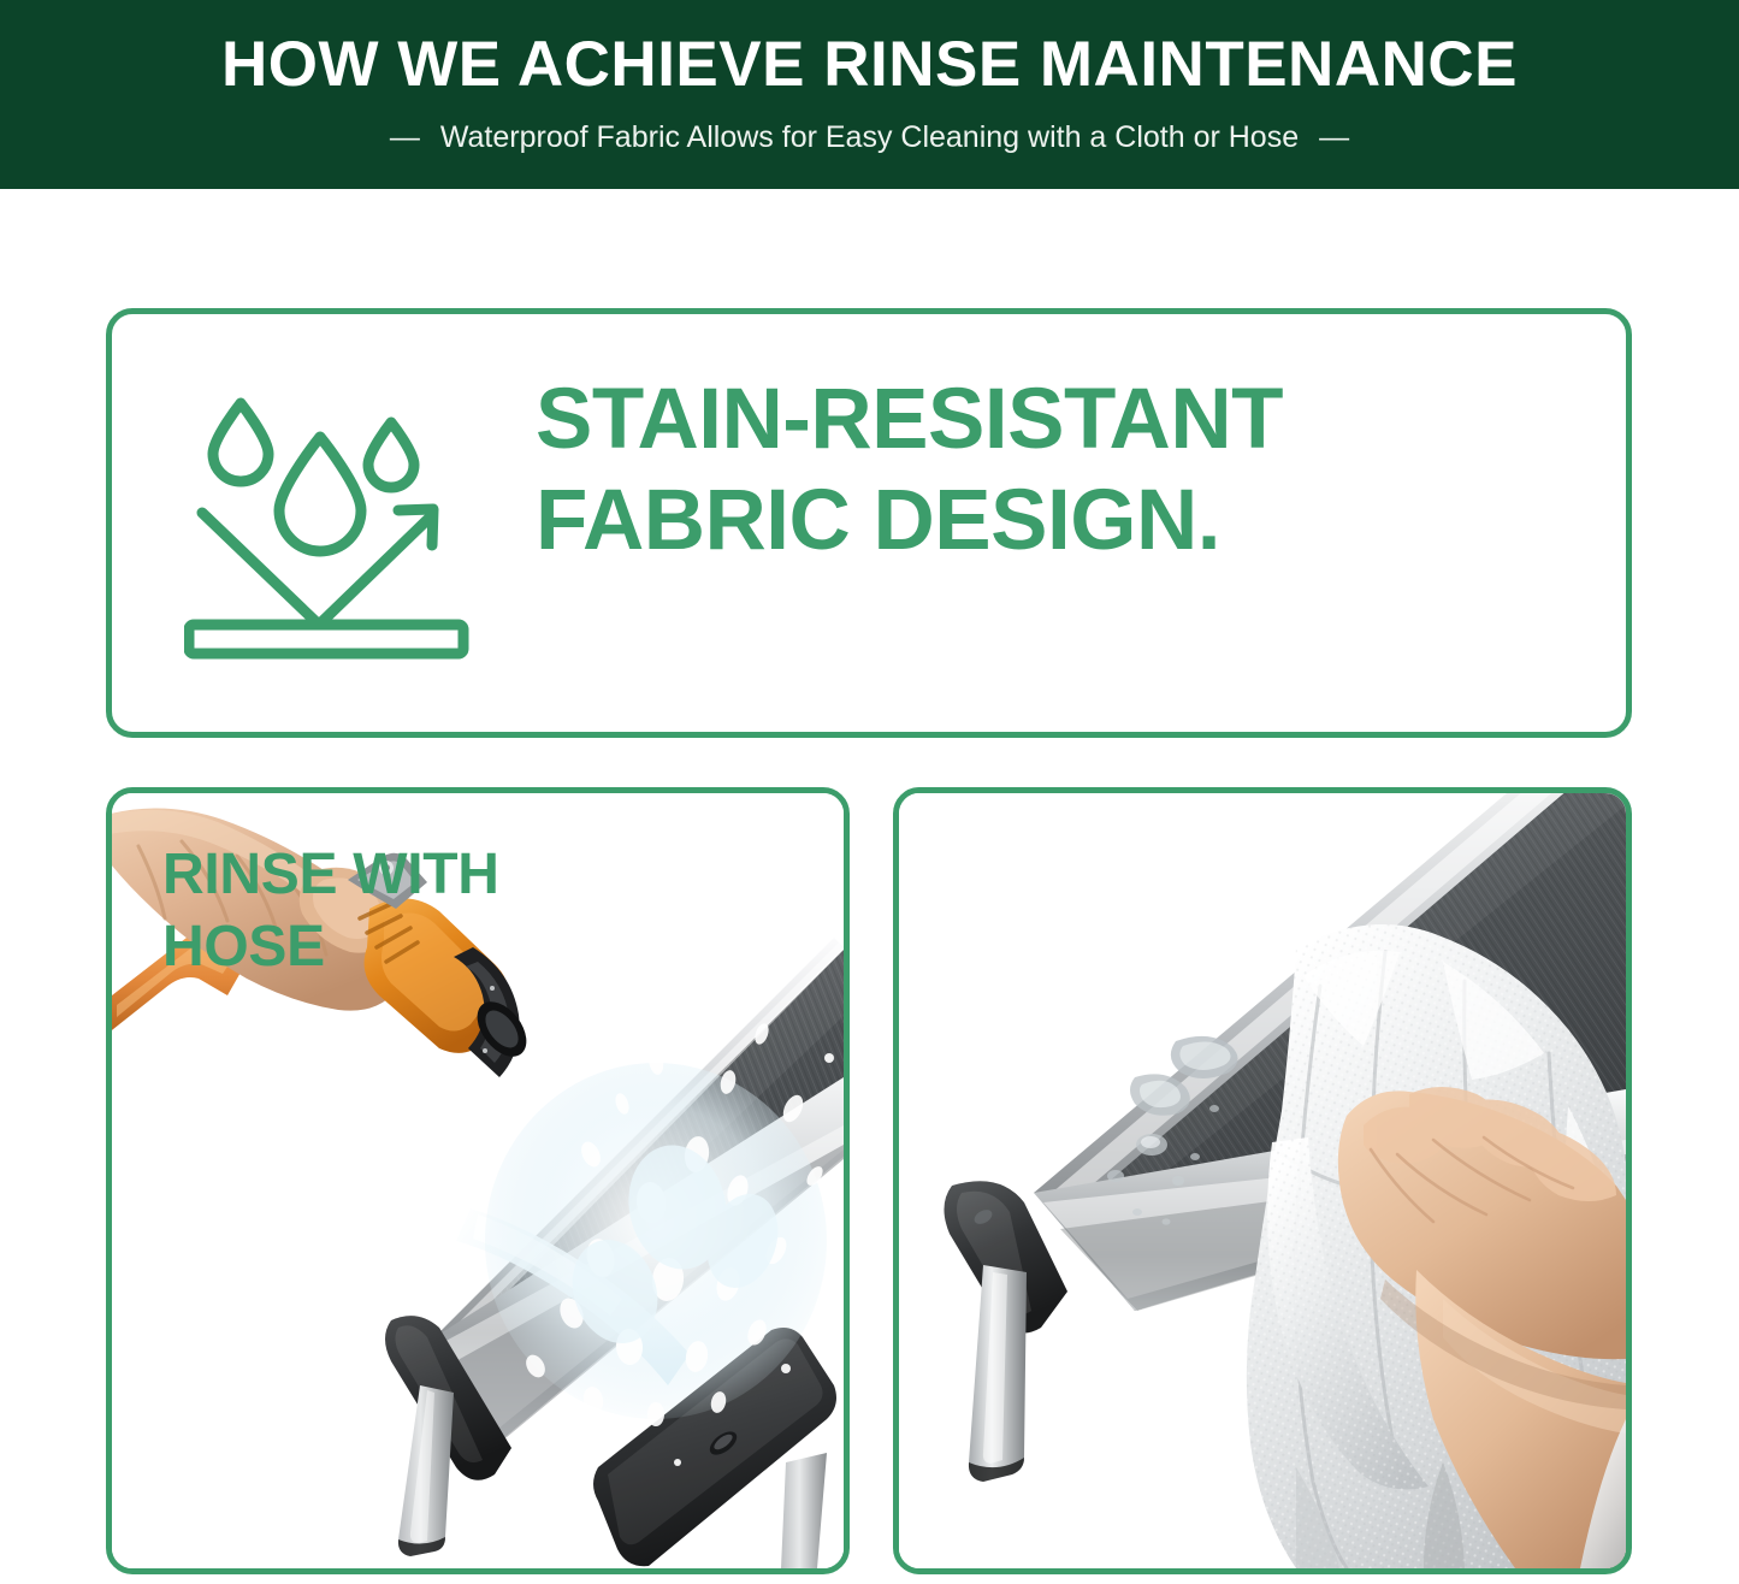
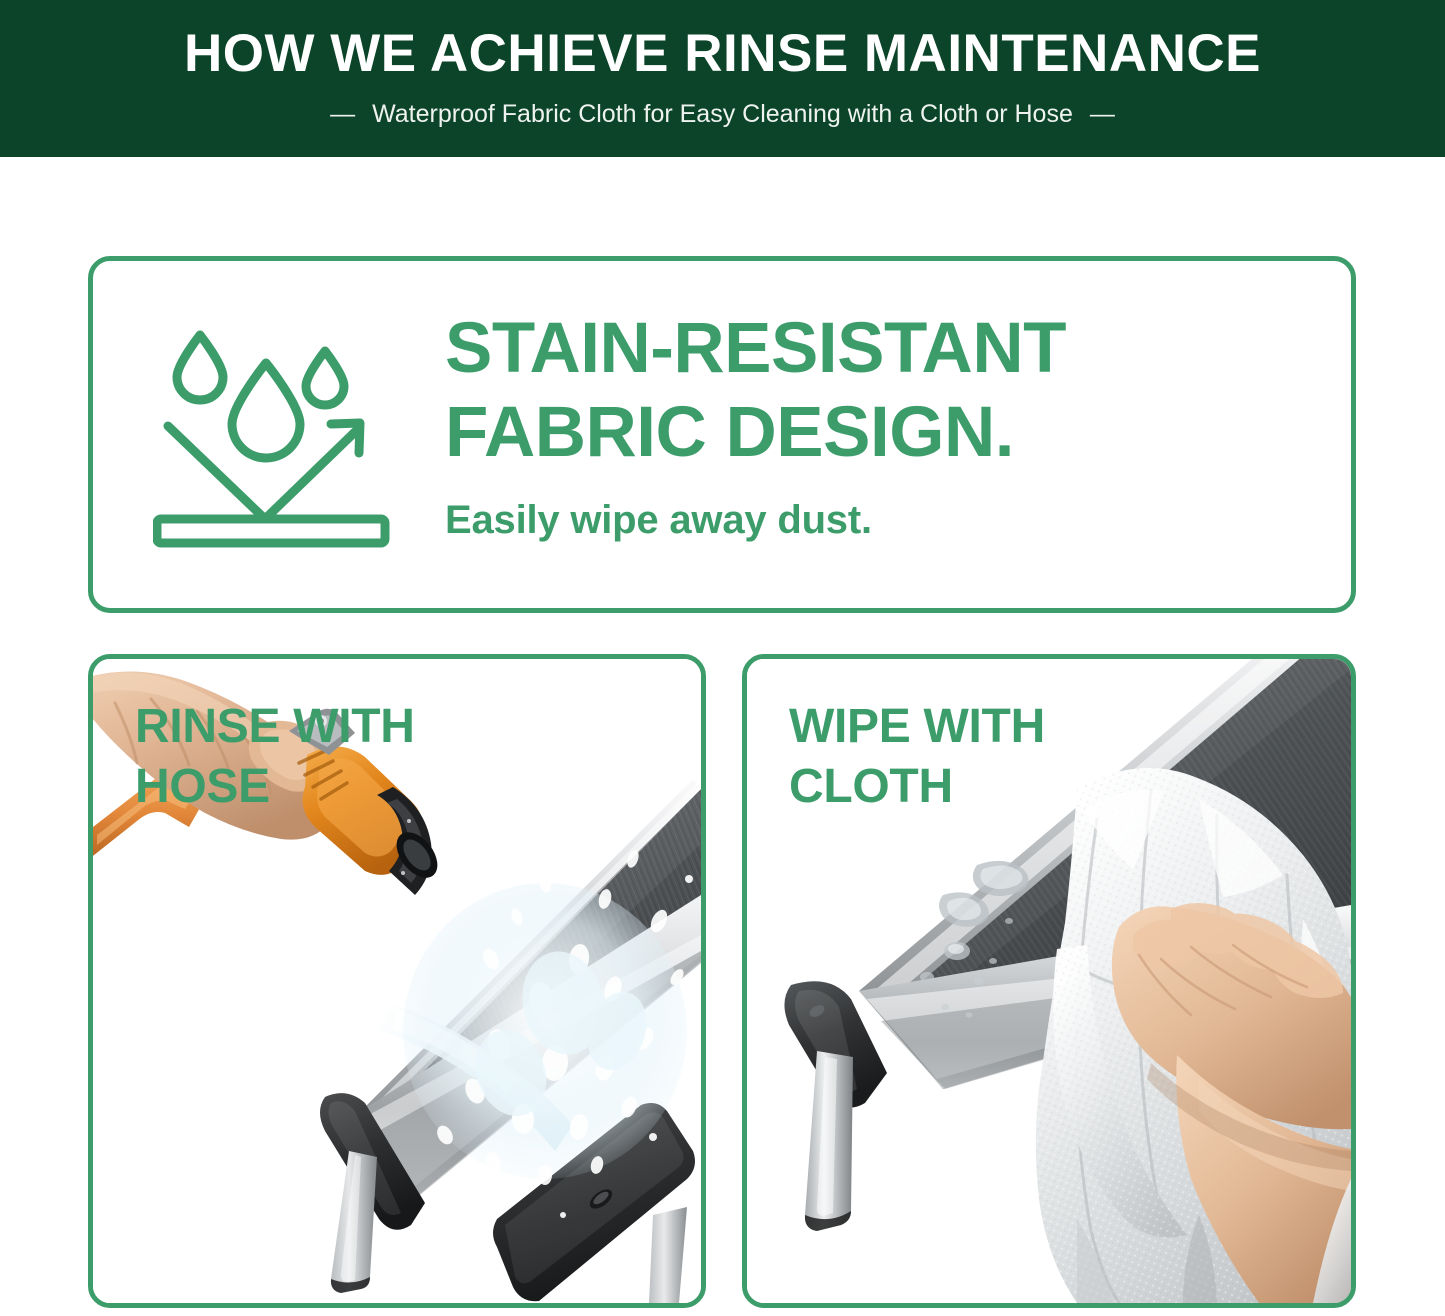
  HOW WE ACHIEVE RINSE MAINTENANCE
  —
- Waterproof Fabric Allows for Easy Cleaning with a Cloth or Hose
+ Waterproof Fabric Cloth for Easy Cleaning with a Cloth or Hose
  —
  STAIN-RESISTANT
  FABRIC DESIGN.
+ Easily wipe away dust.
  RINSE WITH
  HOSE
+ WIPE WITH
+ CLOTH
